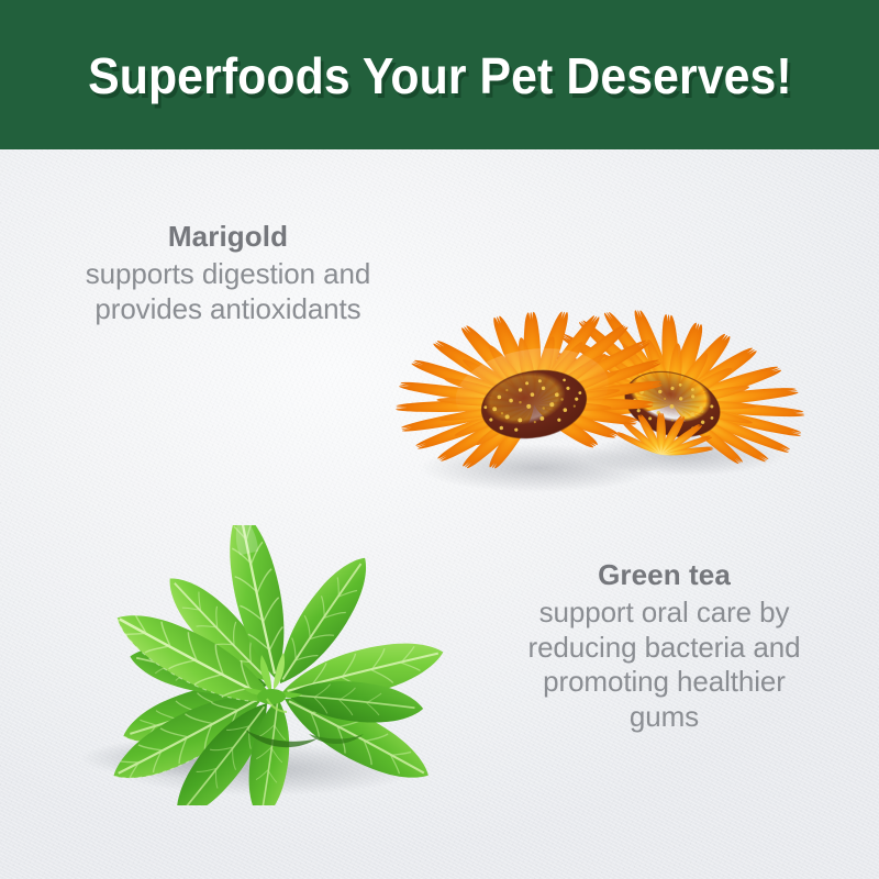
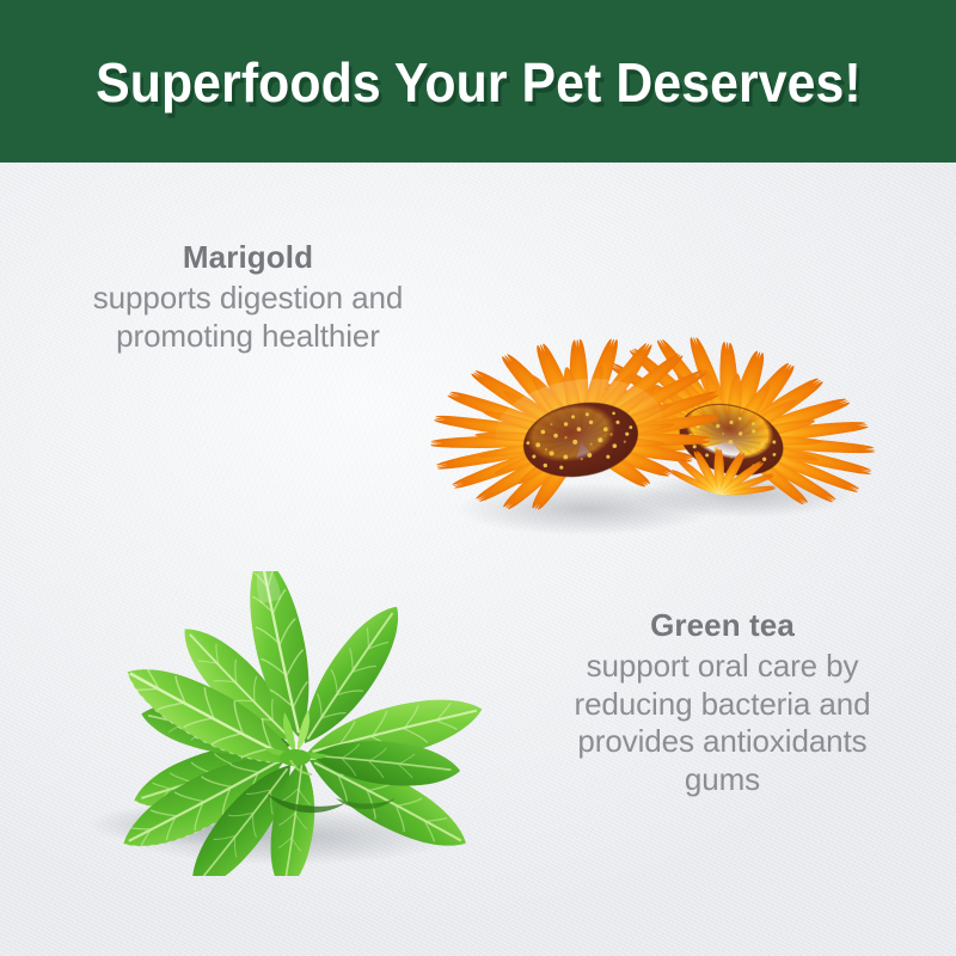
  Superfoods Your Pet Deserves!
  Marigold
  supports digestion and
- provides antioxidants
+ promoting healthier
  Green tea
  support oral care by
  reducing bacteria and
- promoting healthier
+ provides antioxidants
  gums
